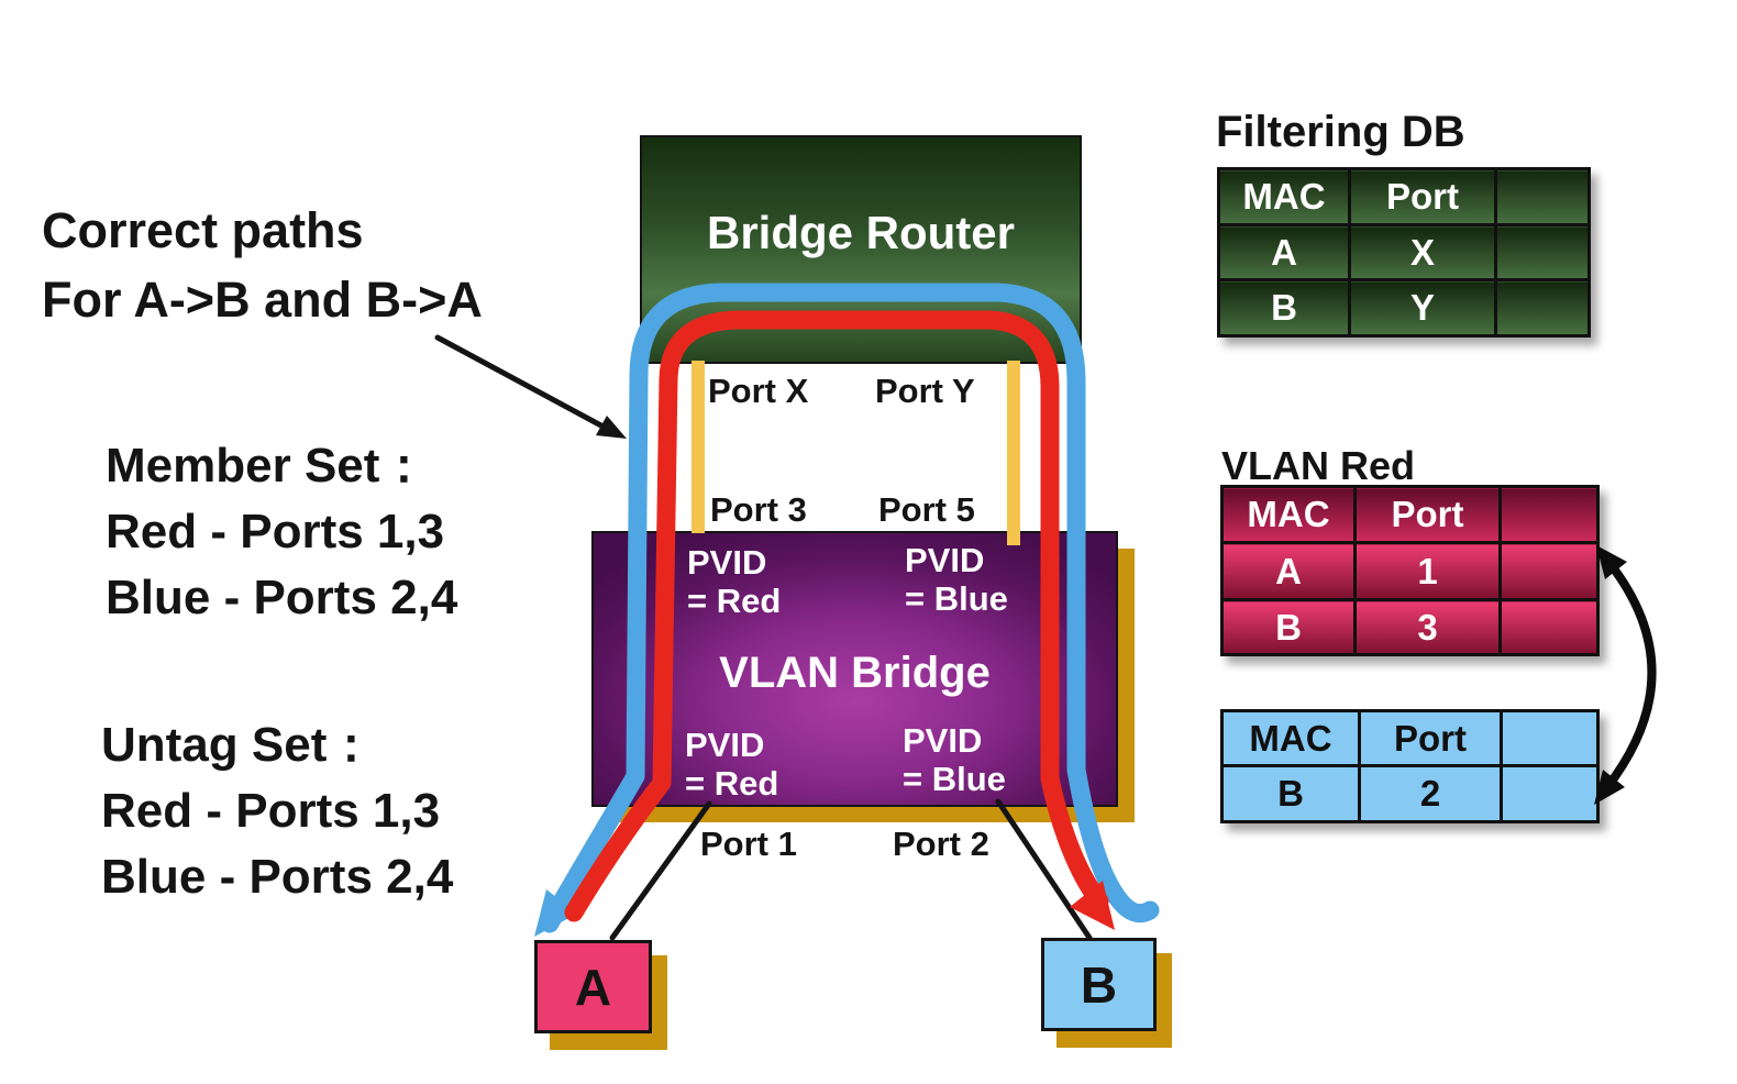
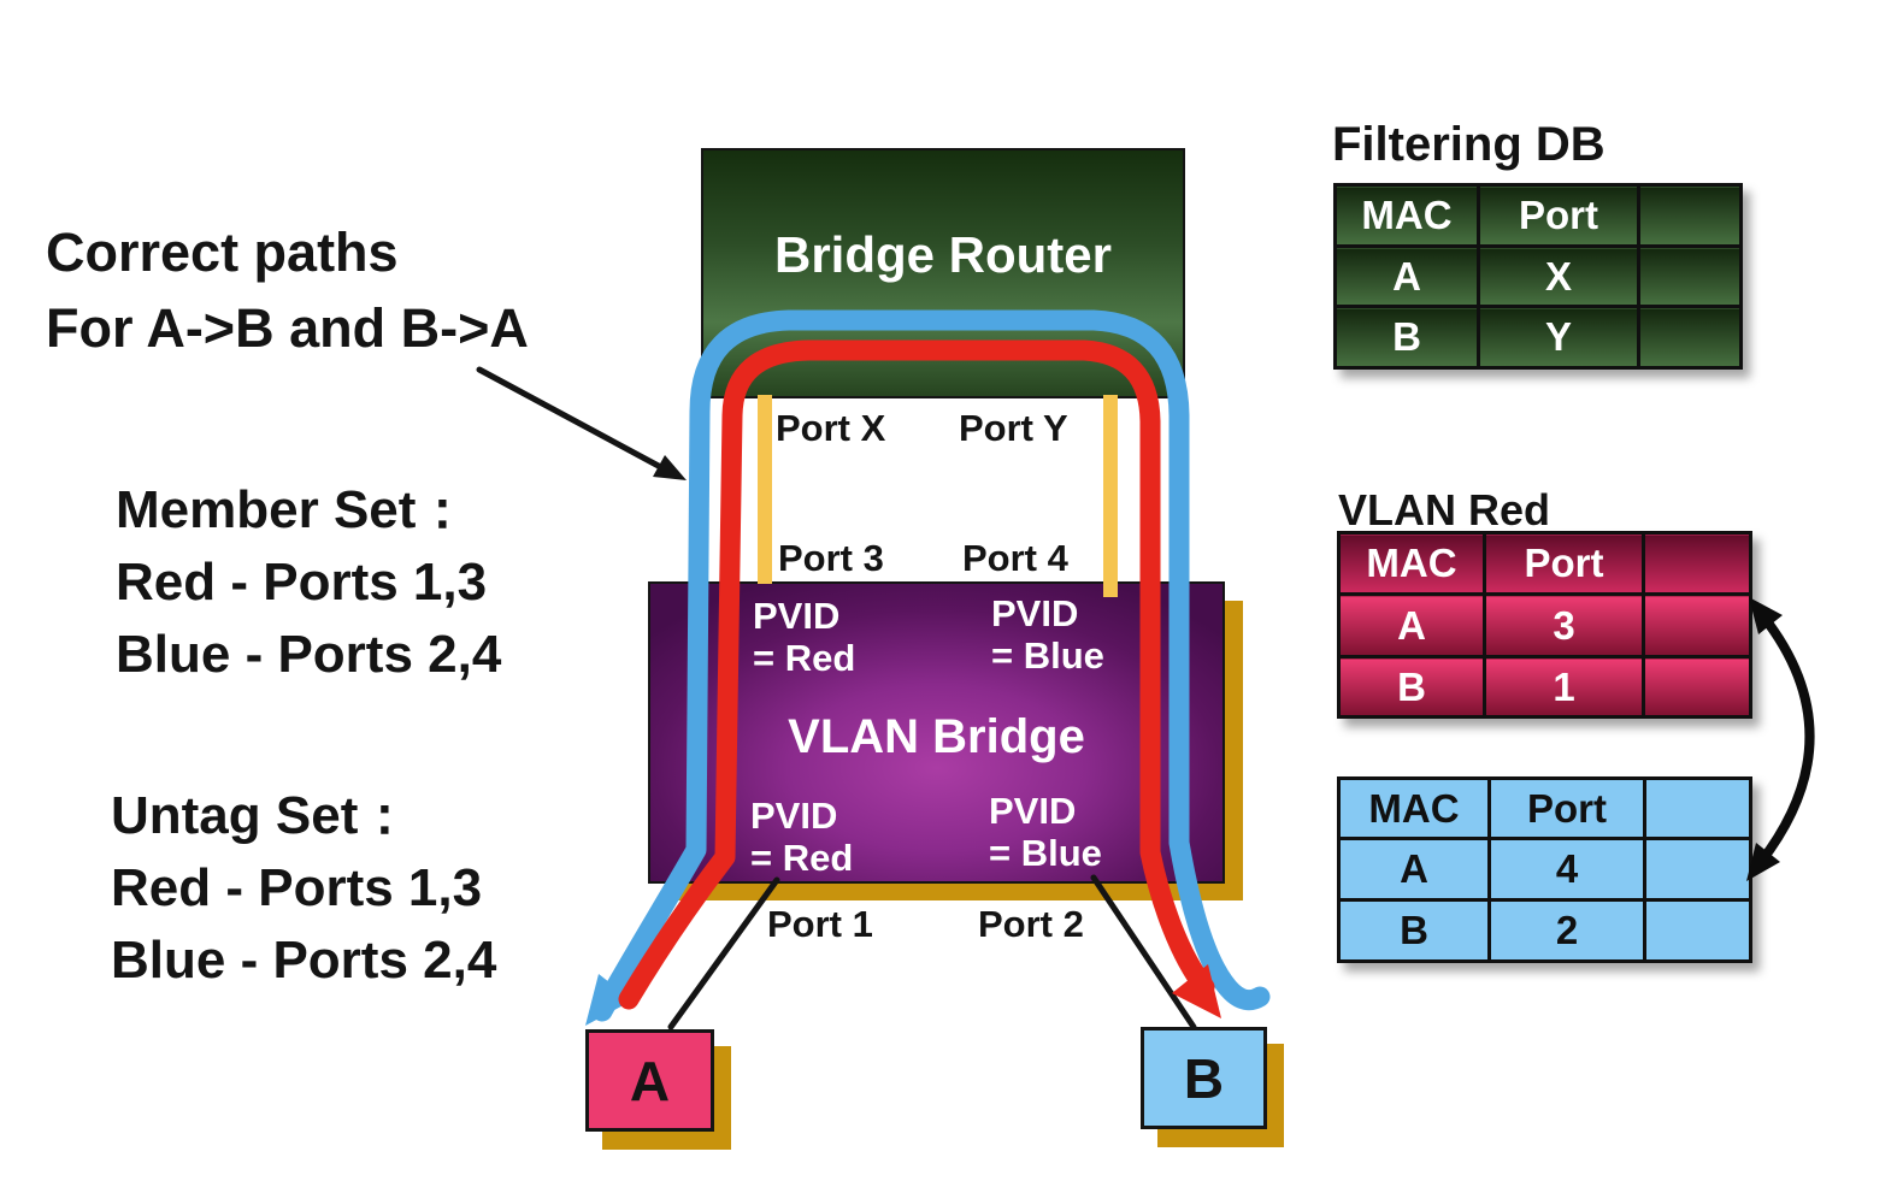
  Correct paths
  For A->B and B->A
  Member Set：
  Red - Ports 1,3
  Blue - Ports 2,4
  Untag Set：
  Red - Ports 1,3
  Blue - Ports 2,4
  Bridge Router
  VLAN Bridge
  PVID
  = Red
  PVID
  = Blue
  PVID
  = Red
  PVID
  = Blue
  Port X
  Port Y
  Port 3
- Port 5
+ Port 4
  Port 1
  Port 2
  A
  B
  Filtering DB
  MAC	Port
  A	X
  B	Y
  VLAN Red
  MAC	Port
- A	1
+ A	3
- B	3
+ B	1
  MAC	Port
+ A	4
  B	2
